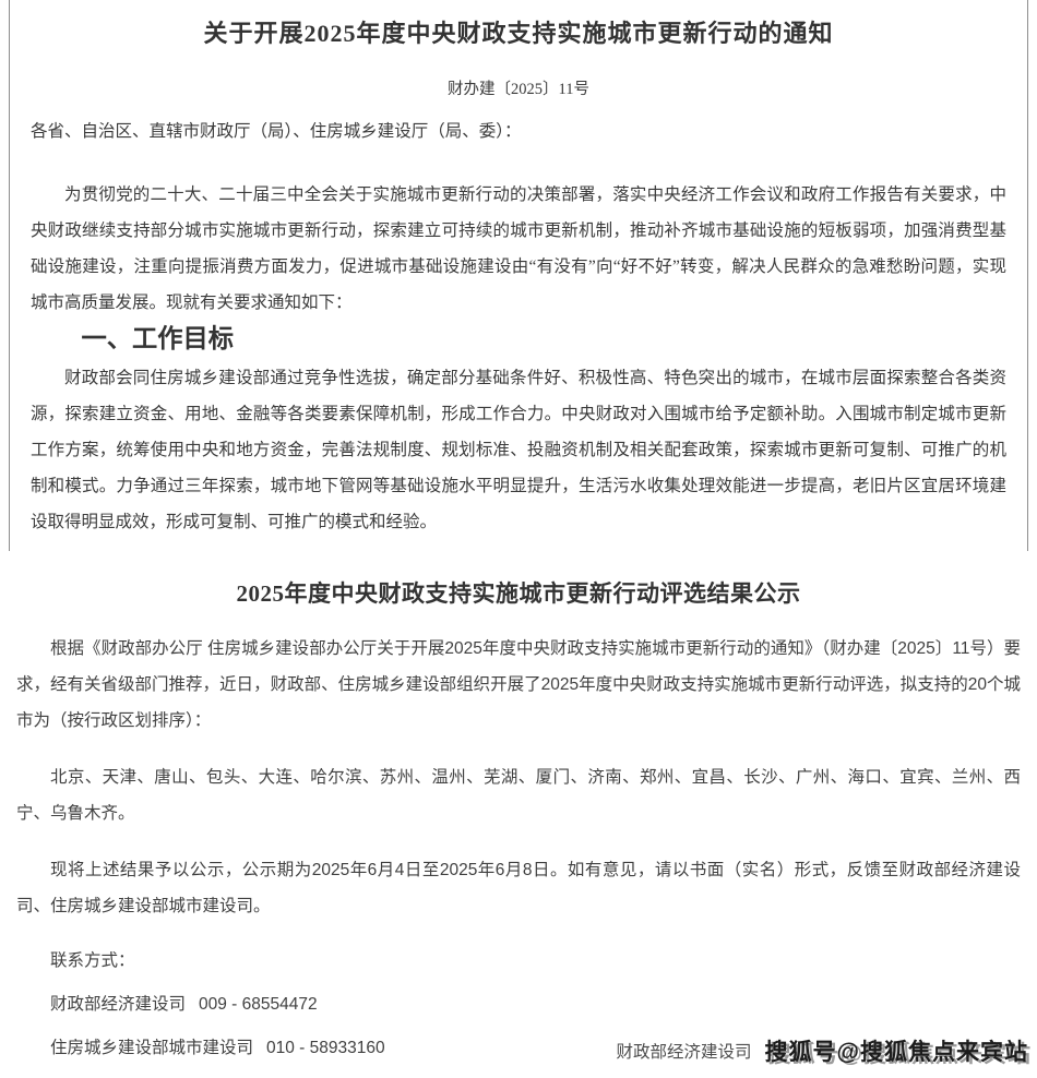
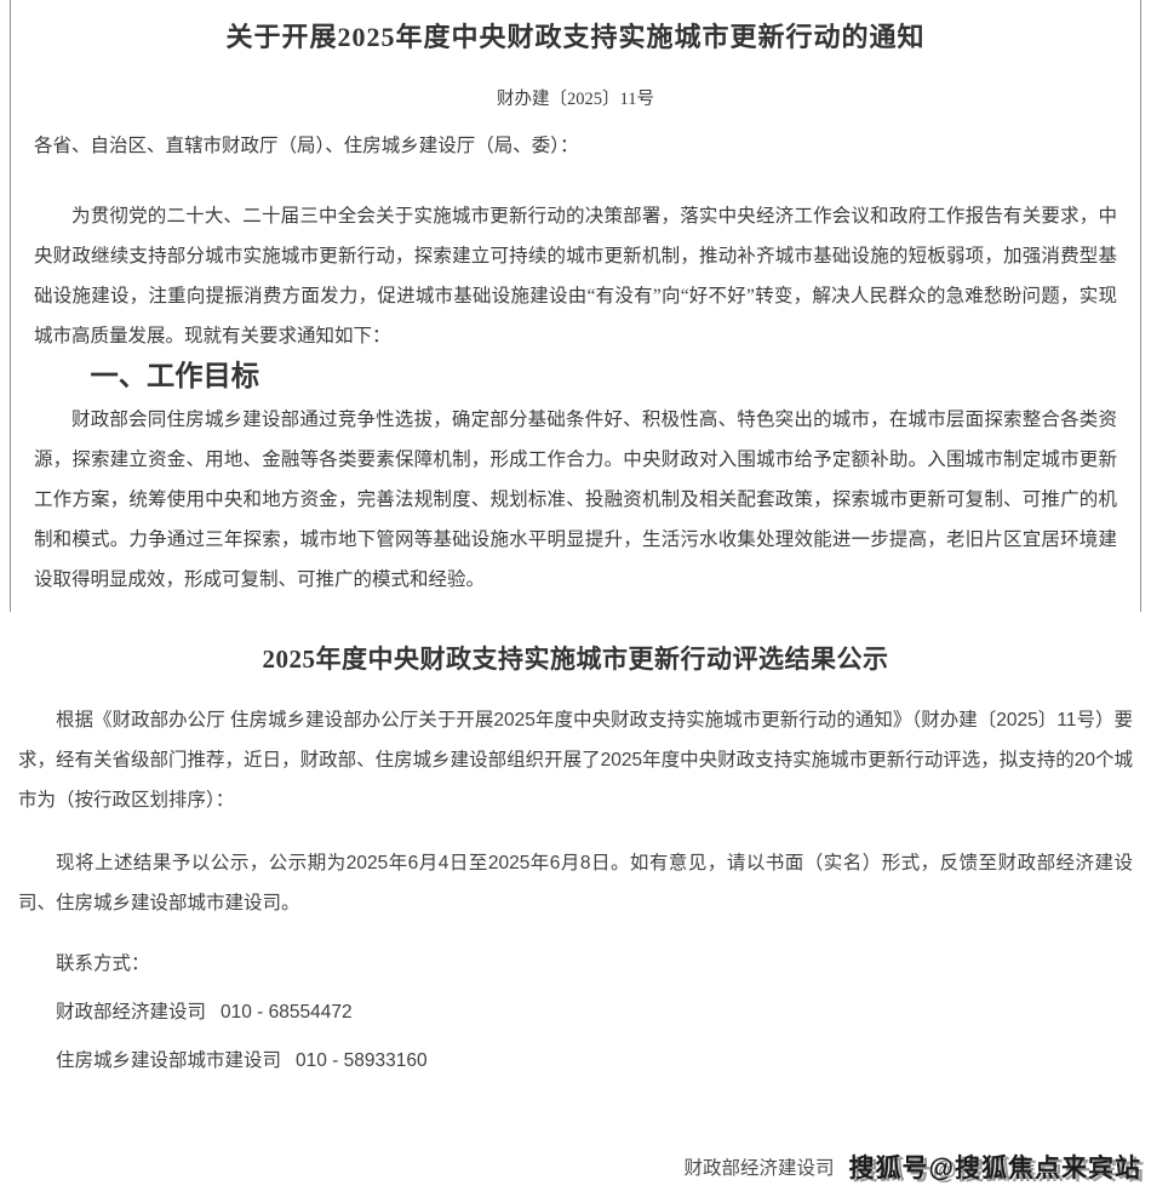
  关于开展2025年度中央财政支持实施城市更新行动的通知
  财办建〔2025〕11号
  各省、自治区、直辖市财政厅（局）、住房城乡建设厅（局、委）：
  为贯彻党的二十大、二十届三中全会关于实施城市更新行动的决策部署，落实中央经济工作会议和政府工作报告有关要求，中央财政继续支持部分城市实施城市更新行动，探索建立可持续的城市更新机制，推动补齐城市基础设施的短板弱项，加强消费型基础设施建设，注重向提振消费方面发力，促进城市基础设施建设由“有没有”向“好不好”转变，解决人民群众的急难愁盼问题，实现城市高质量发展。现就有关要求通知如下：
  一、工作目标
  财政部会同住房城乡建设部通过竞争性选拔，确定部分基础条件好、积极性高、特色突出的城市，在城市层面探索整合各类资源，探索建立资金、用地、金融等各类要素保障机制，形成工作合力。中央财政对入围城市给予定额补助。入围城市制定城市更新工作方案，统筹使用中央和地方资金，完善法规制度、规划标准、投融资机制及相关配套政策，探索城市更新可复制、可推广的机制和模式。力争通过三年探索，城市地下管网等基础设施水平明显提升，生活污水收集处理效能进一步提高，老旧片区宜居环境建设取得明显成效，形成可复制、可推广的模式和经验。
  2025年度中央财政支持实施城市更新行动评选结果公示
  根据《财政部办公厅 住房城乡建设部办公厅关于开展2025年度中央财政支持实施城市更新行动的通知》（财办建〔2025〕11号）要求，经有关省级部门推荐，近日，财政部、住房城乡建设部组织开展了2025年度中央财政支持实施城市更新行动评选，拟支持的20个城市为（按行政区划排序）：
- 北京、天津、唐山、包头、大连、哈尔滨、苏州、温州、芜湖、厦门、济南、郑州、宜昌、长沙、广州、海口、宜宾、兰州、西宁、乌鲁木齐。
  现将上述结果予以公示，公示期为2025年6月4日至2025年6月8日。如有意见，请以书面（实名）形式，反馈至财政部经济建设司、住房城乡建设部城市建设司。
  联系方式：
- 财政部经济建设司 009 - 68554472
+ 财政部经济建设司 010 - 68554472
  住房城乡建设部城市建设司 010 - 58933160
  财政部经济建设司
  搜狐号@搜狐焦点来宾站
